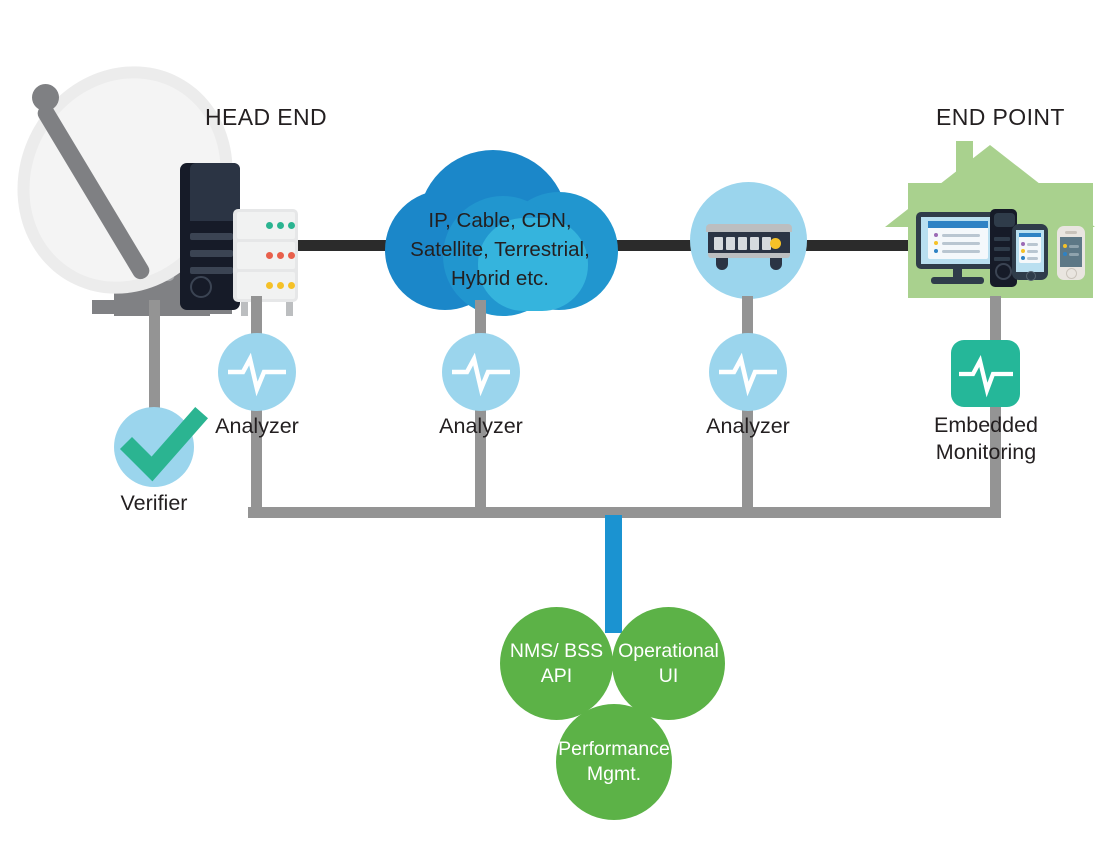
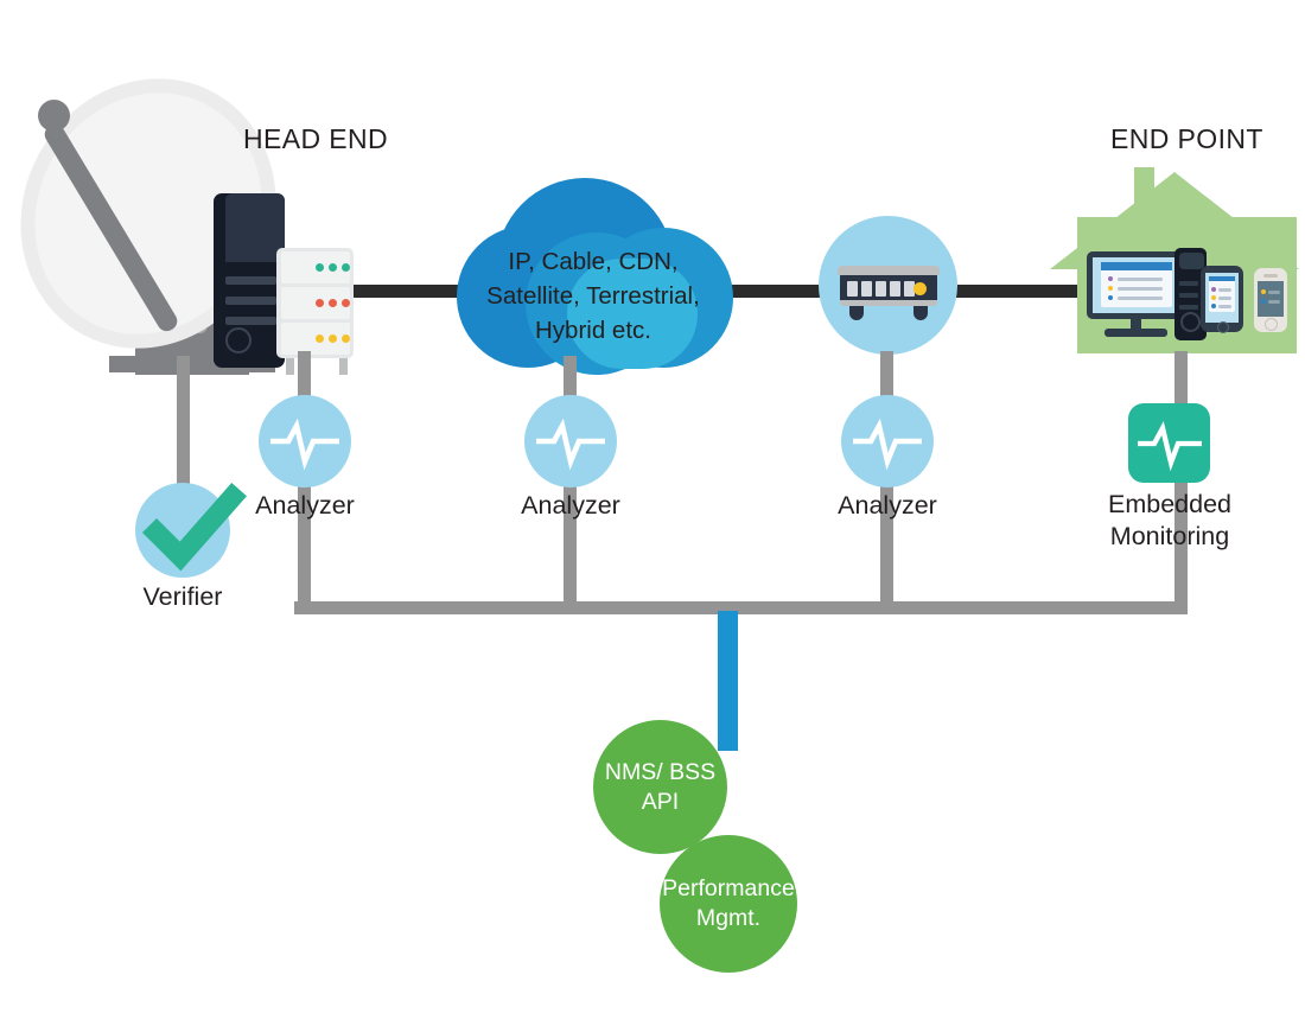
  HEAD END
  END POINT
  IP, Cable, CDN,
  Satellite, Terrestrial,
  Hybrid etc.
  Verifier
  Analyzer
  Analyzer
  Analyzer
  Embedded
  Monitoring
  NMS/ BSS
  API
- Operational
- UI
  Performance
  Mgmt.
